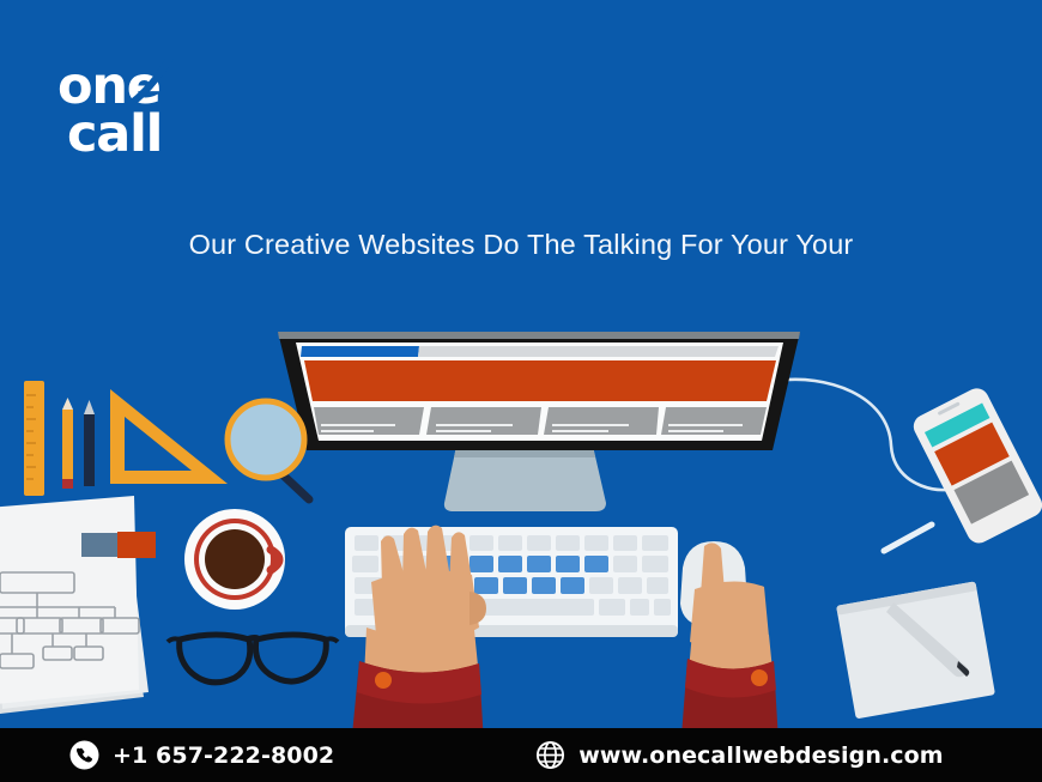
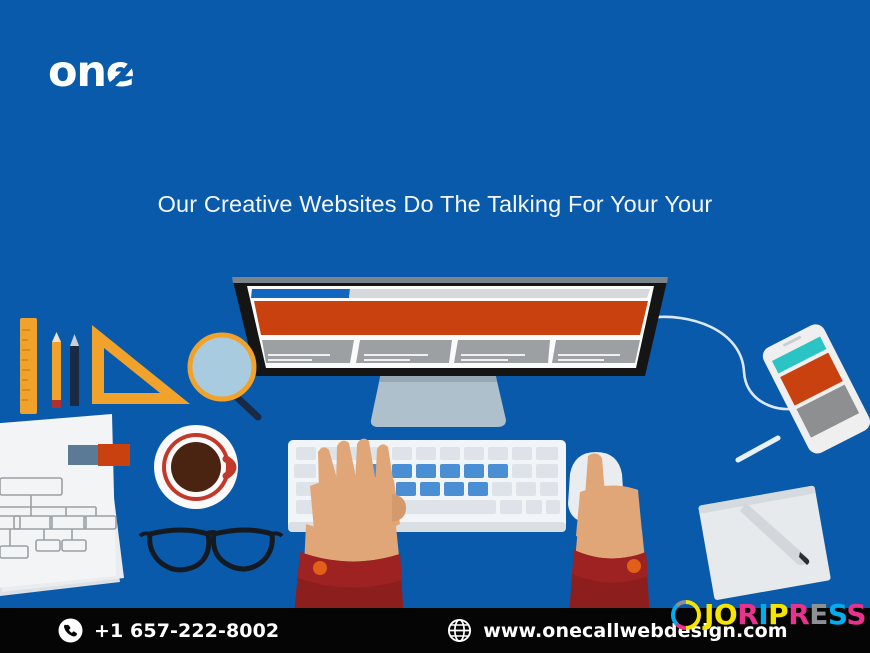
  one
- call
  Our Creative Websites Do The Talking For Your Your
  +1 657-222-8002
  www.onecallwebdesign.com
+ JORIPRESS
